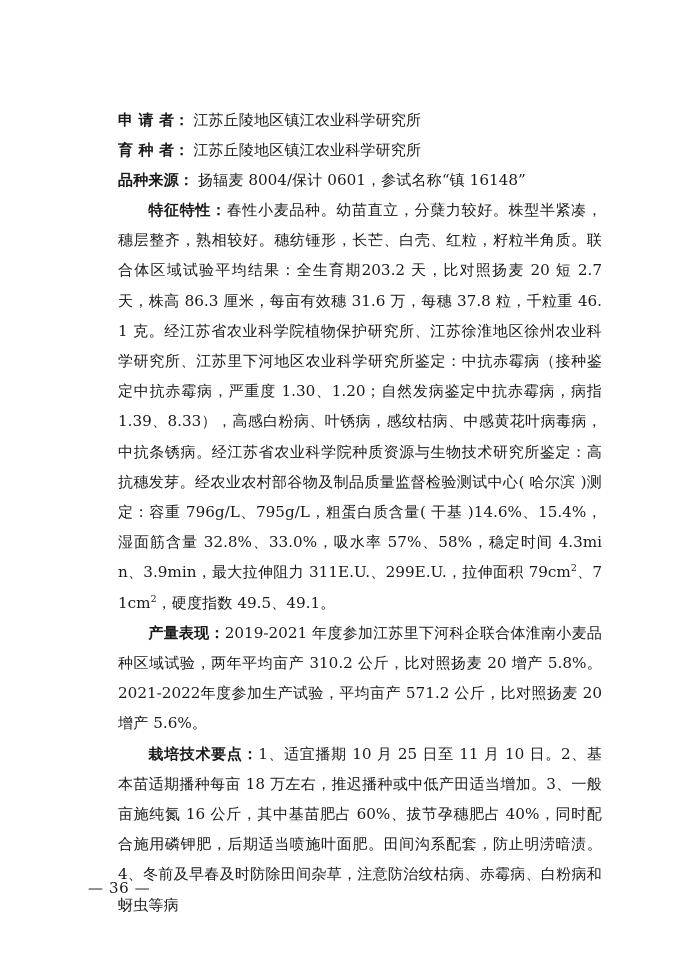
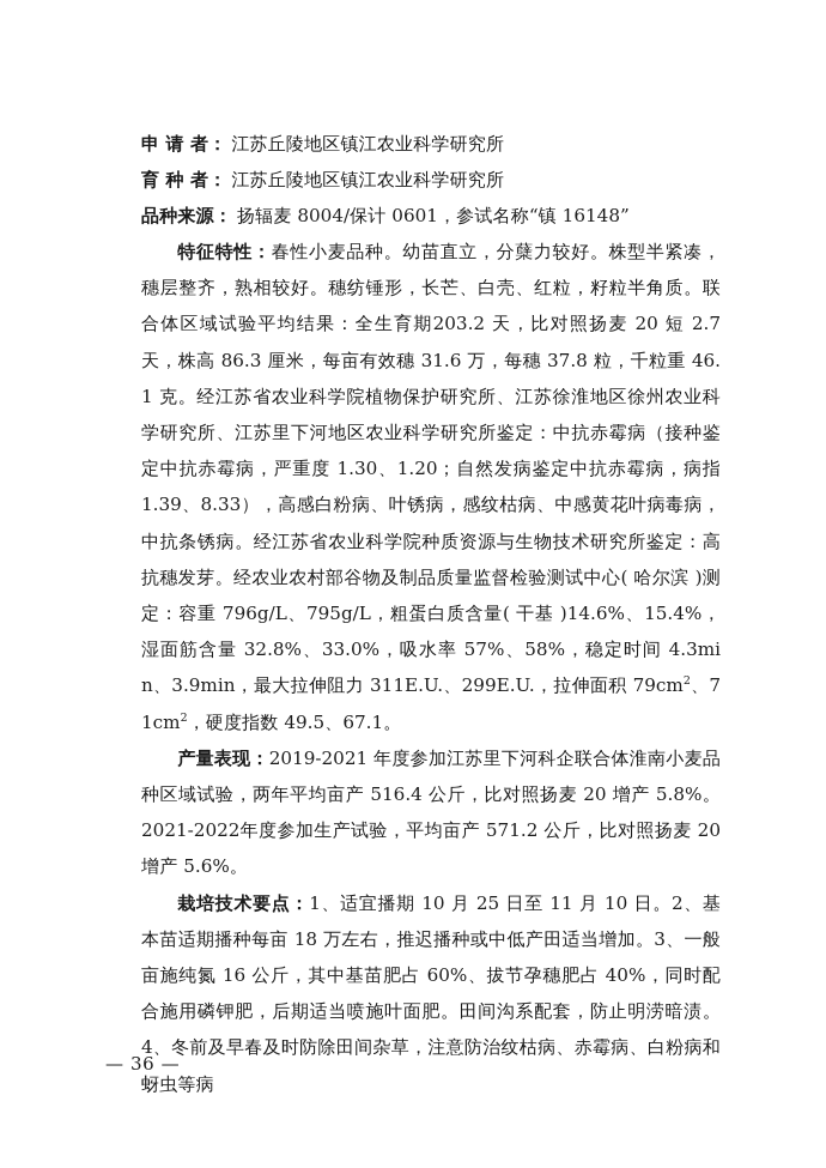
  申 请 者：
  江苏丘陵地区镇江农业科学研究所
  育 种 者：
  江苏丘陵地区镇江农业科学研究所
  品种来源：
  扬辐麦 8004/保计 0601，参试名称“镇 16148”
- 特征特性：春性小麦品种。幼苗直立，分蘖力较好。株型半紧凑，穗层整齐，熟相较好。穗纺锤形，长芒、白壳、红粒，籽粒半角质。联合体区域试验平均结果：全生育期203.2 天，比对照扬麦 20 短 2.7 天，株高 86.3 厘米，每亩有效穗 31.6 万，每穗 37.8 粒，千粒重 46.1 克。经江苏省农业科学院植物保护研究所、江苏徐淮地区徐州农业科学研究所、江苏里下河地区农业科学研究所鉴定：中抗赤霉病（接种鉴定中抗赤霉病，严重度 1.30、1.20；自然发病鉴定中抗赤霉病，病指 1.39、8.33），高感白粉病、叶锈病，感纹枯病、中感黄花叶病毒病，中抗条锈病。经江苏省农业科学院种质资源与生物技术研究所鉴定：高抗穗发芽。经农业农村部谷物及制品质量监督检验测试中心( 哈尔滨 )测定：容重 796g/L、795g/L，粗蛋白质含量( 干基 )14.6%、15.4%，湿面筋含量 32.8%、33.0%，吸水率 57%、58%，稳定时间 4.3min、3.9min，最大拉伸阻力 311E.U.、299E.U.，拉伸面积 79cm2、71cm2，硬度指数 49.5、49.1。
+ 特征特性：春性小麦品种。幼苗直立，分蘖力较好。株型半紧凑，穗层整齐，熟相较好。穗纺锤形，长芒、白壳、红粒，籽粒半角质。联合体区域试验平均结果：全生育期203.2 天，比对照扬麦 20 短 2.7 天，株高 86.3 厘米，每亩有效穗 31.6 万，每穗 37.8 粒，千粒重 46.1 克。经江苏省农业科学院植物保护研究所、江苏徐淮地区徐州农业科学研究所、江苏里下河地区农业科学研究所鉴定：中抗赤霉病（接种鉴定中抗赤霉病，严重度 1.30、1.20；自然发病鉴定中抗赤霉病，病指 1.39、8.33），高感白粉病、叶锈病，感纹枯病、中感黄花叶病毒病，中抗条锈病。经江苏省农业科学院种质资源与生物技术研究所鉴定：高抗穗发芽。经农业农村部谷物及制品质量监督检验测试中心( 哈尔滨 )测定：容重 796g/L、795g/L，粗蛋白质含量( 干基 )14.6%、15.4%，湿面筋含量 32.8%、33.0%，吸水率 57%、58%，稳定时间 4.3min、3.9min，最大拉伸阻力 311E.U.、299E.U.，拉伸面积 79cm2、71cm2，硬度指数 49.5、67.1。
- 产量表现：2019-2021 年度参加江苏里下河科企联合体淮南小麦品种区域试验，两年平均亩产 310.2 公斤，比对照扬麦 20 增产 5.8%。2021-2022年度参加生产试验，平均亩产 571.2 公斤，比对照扬麦 20 增产 5.6%。
+ 产量表现：2019-2021 年度参加江苏里下河科企联合体淮南小麦品种区域试验，两年平均亩产 516.4 公斤，比对照扬麦 20 增产 5.8%。2021-2022年度参加生产试验，平均亩产 571.2 公斤，比对照扬麦 20 增产 5.6%。
  栽培技术要点：1、适宜播期 10 月 25 日至 11 月 10 日。2、基本苗适期播种每亩 18 万左右，推迟播种或中低产田适当增加。3、一般亩施纯氮 16 公斤，其中基苗肥占 60%、拔节孕穗肥占 40%，同时配合施用磷钾肥，后期适当喷施叶面肥。田间沟系配套，防止明涝暗渍。4、冬前及早春及时防除田间杂草，注意防治纹枯病、赤霉病、白粉病和蚜虫等病
  — 36 —
